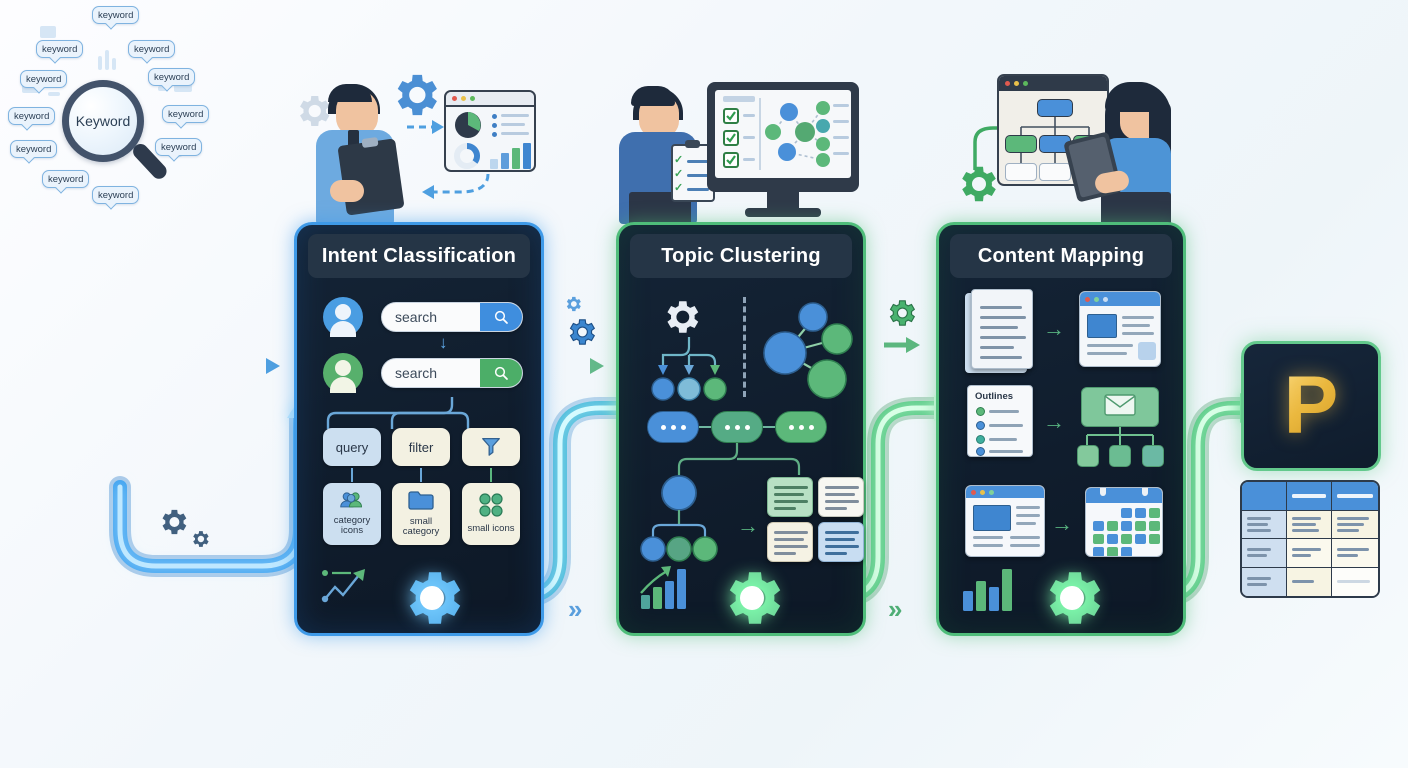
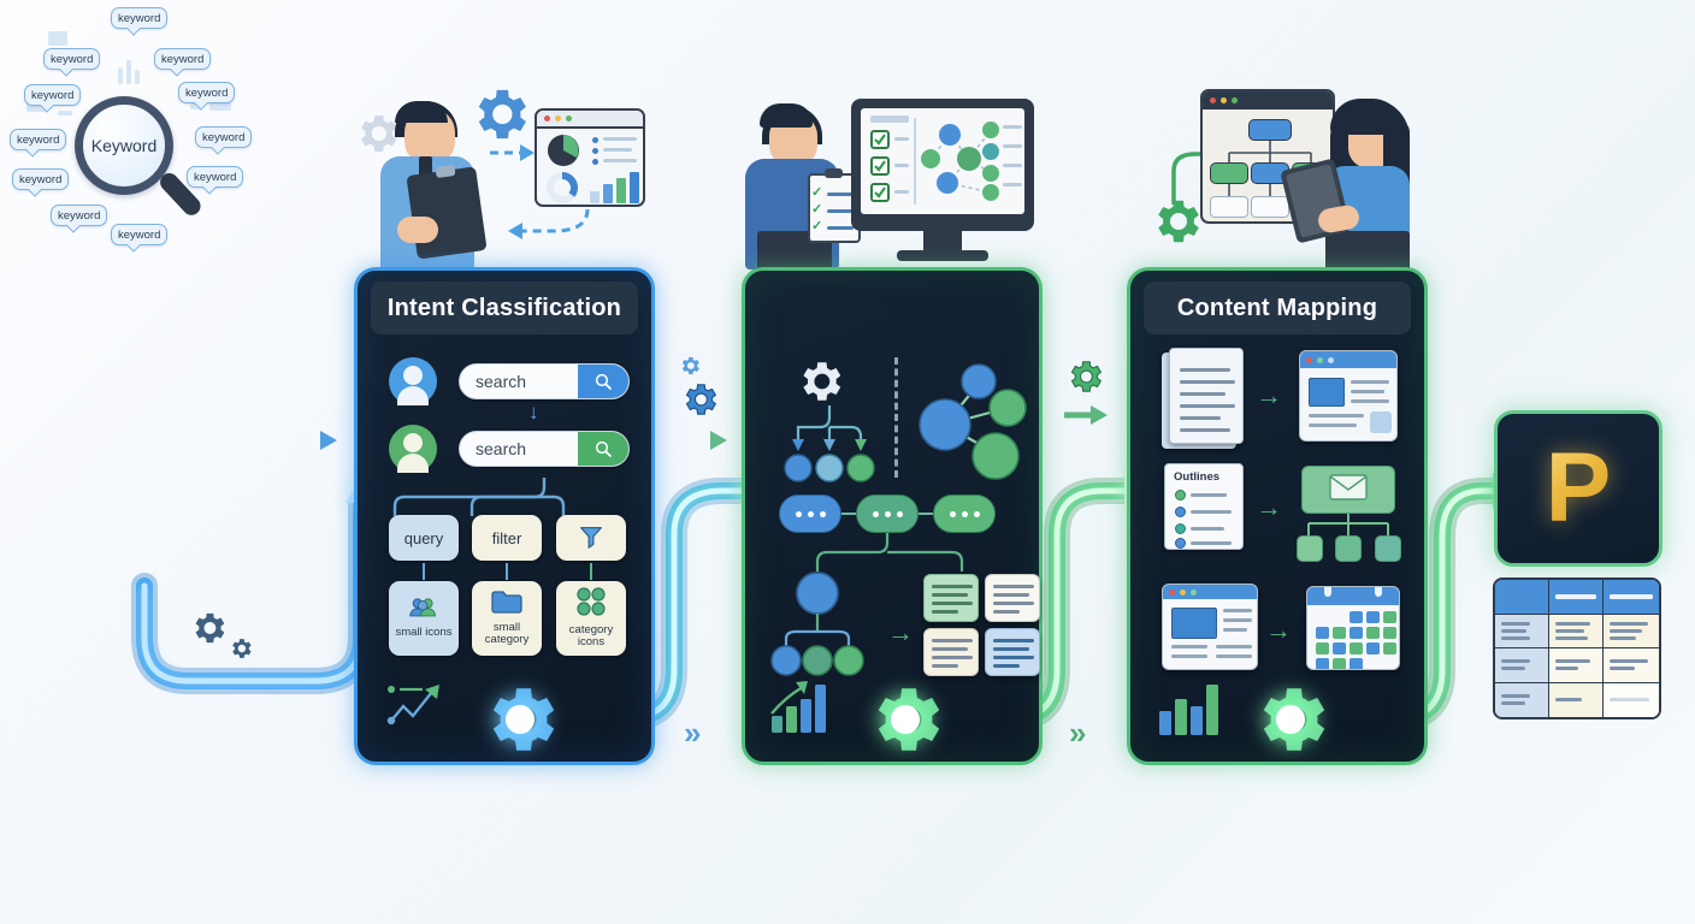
  keyword
  keyword
  keyword
  keyword
  keyword
  keyword
  keyword
  keyword
  keyword
  keyword
  keyword
  Keyword
  ✓
  ✓
  ✓
  Intent Classification
  search
  ↓
  search
  query
  filter
- category icons
+ small icons
  small category
- small icons
+ category icons
- Topic Clustering
  →
  Content Mapping
  →
  Outlines
  →
  →
  »
  »
  P
